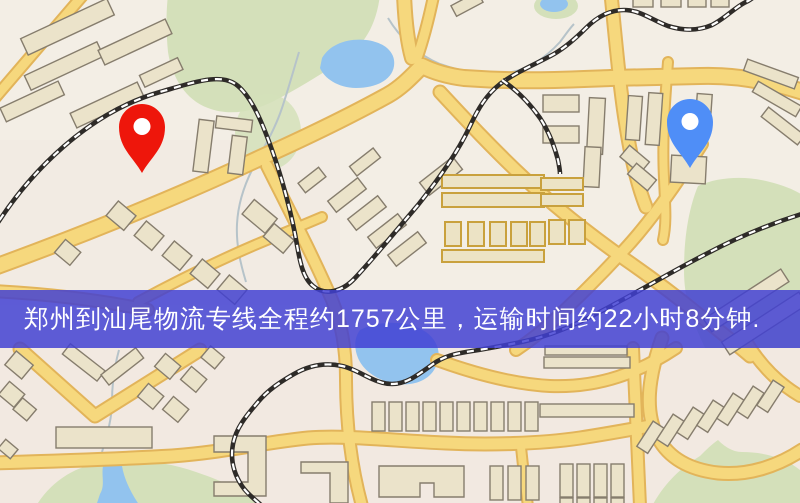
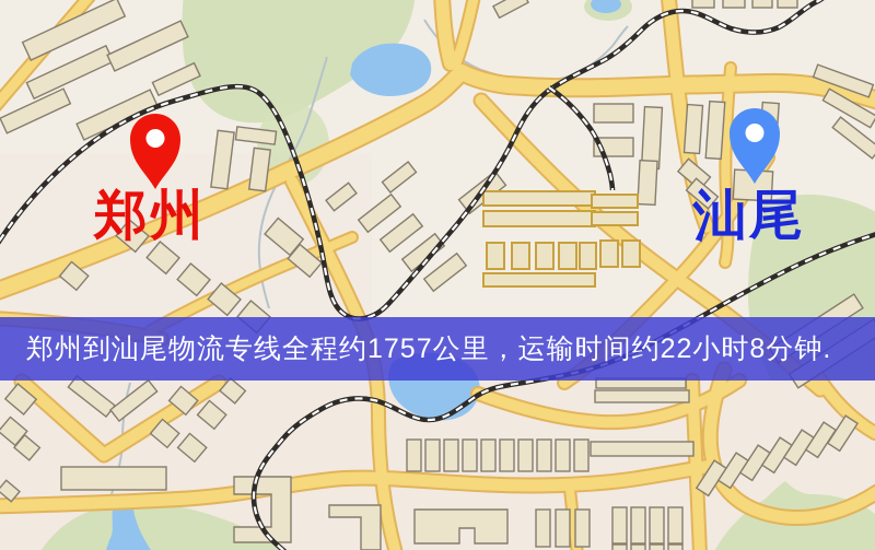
+ 郑州
+ 汕尾
  郑州到汕尾物流专线全程约1757公里，运输时间约22小时8分钟.
